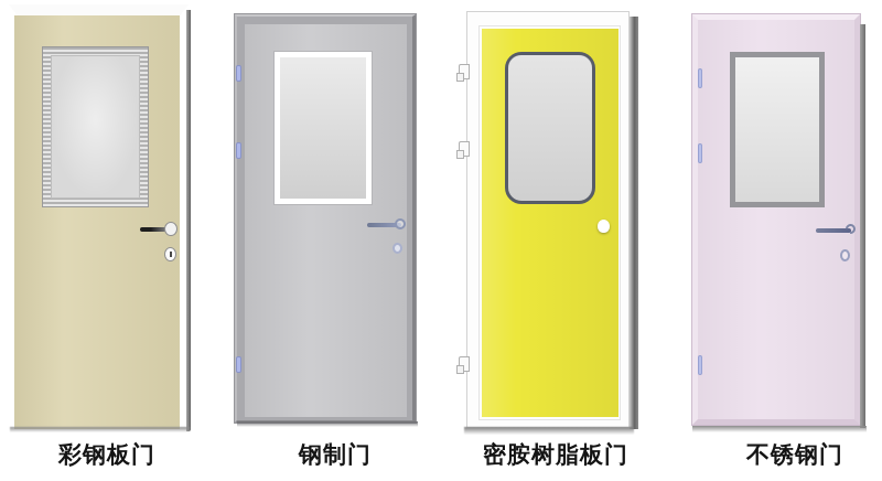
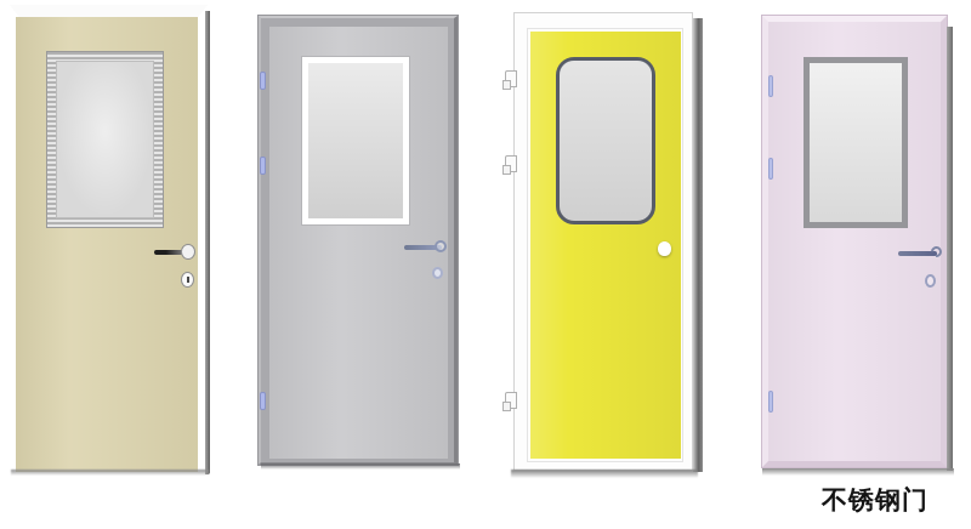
- 彩钢板门
- 钢制门
- 密胺树脂板门
  不锈钢门
